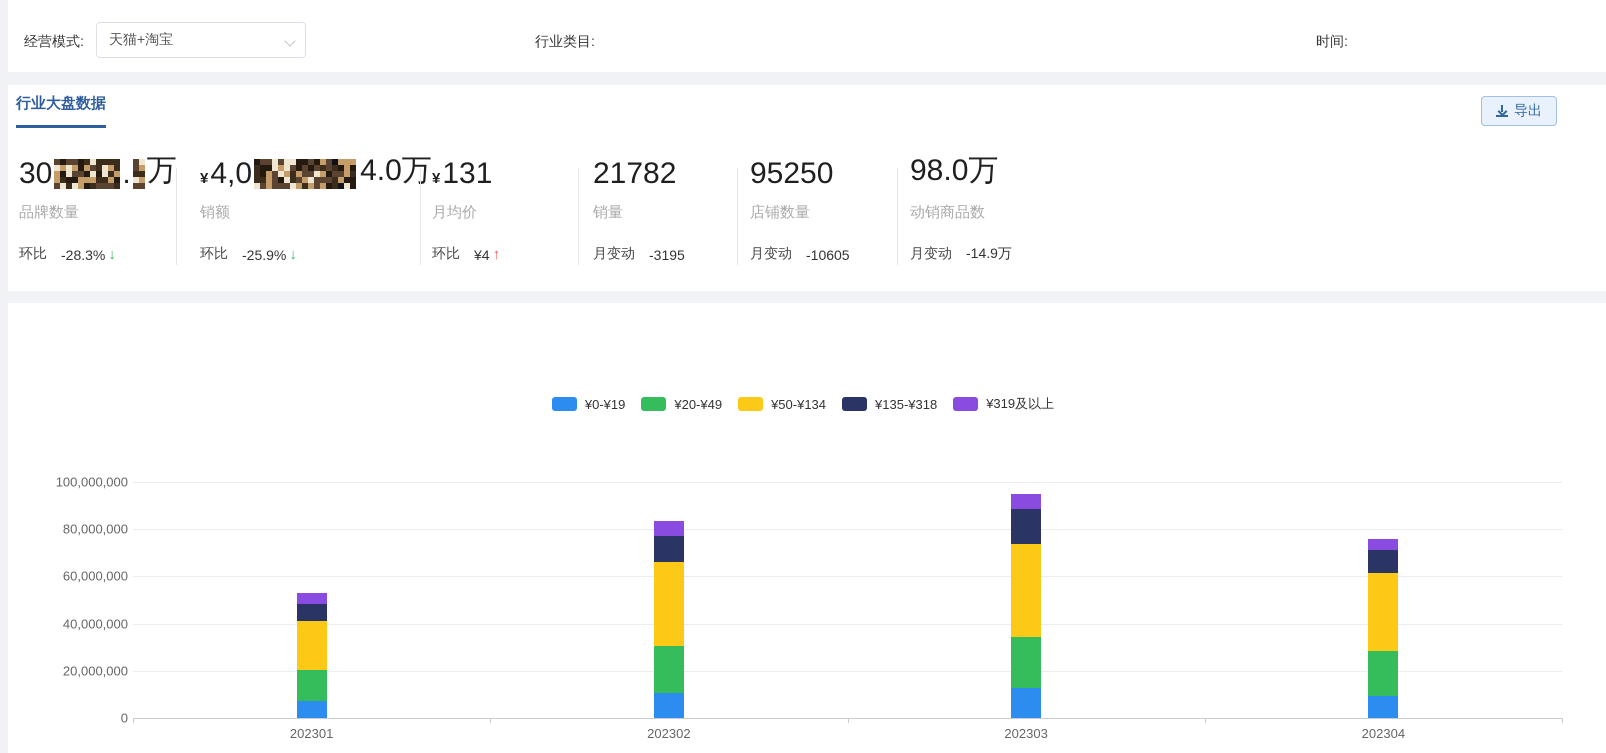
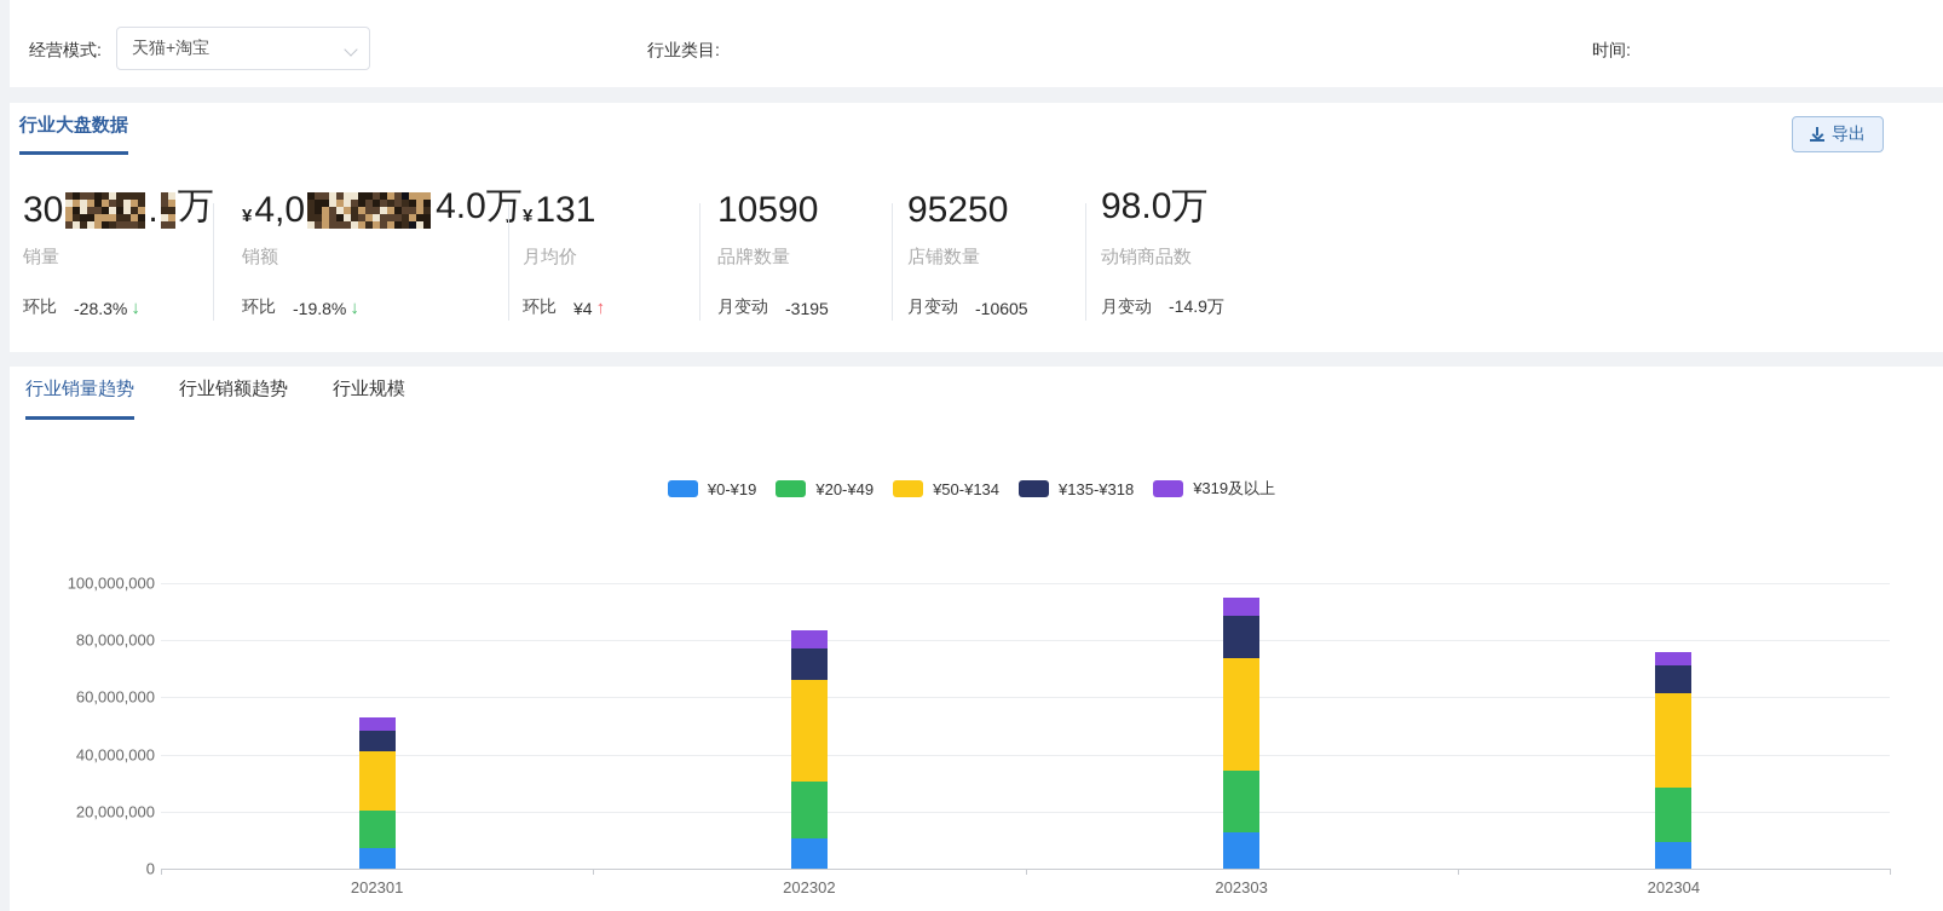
  经营模式:
  天猫+淘宝
  行业类目:
  时间:
  行业大盘数据
  导出
  30
  .
  万
- 品牌数量
+ 销量
  环比
  -28.3%
  ↓
  ¥
  4,0
  4.0万
  销额
  环比
- -25.9%
+ -19.8%
  ↓
  ¥
  131
  月均价
  环比
  ¥4
  ↑
- 21782
+ 10590
- 销量
+ 品牌数量
  月变动
  -3195
  95250
  店铺数量
  月变动
  -10605
  98.0万
  动销商品数
  月变动
  -14.9万
+ 行业销量趋势
+ 行业销额趋势
+ 行业规模
  ¥0-¥19
  ¥20-¥49
  ¥50-¥134
  ¥135-¥318
  ¥319及以上
  0
  20,000,000
  40,000,000
  60,000,000
  80,000,000
  100,000,000
  202301
  202302
  202303
  202304
